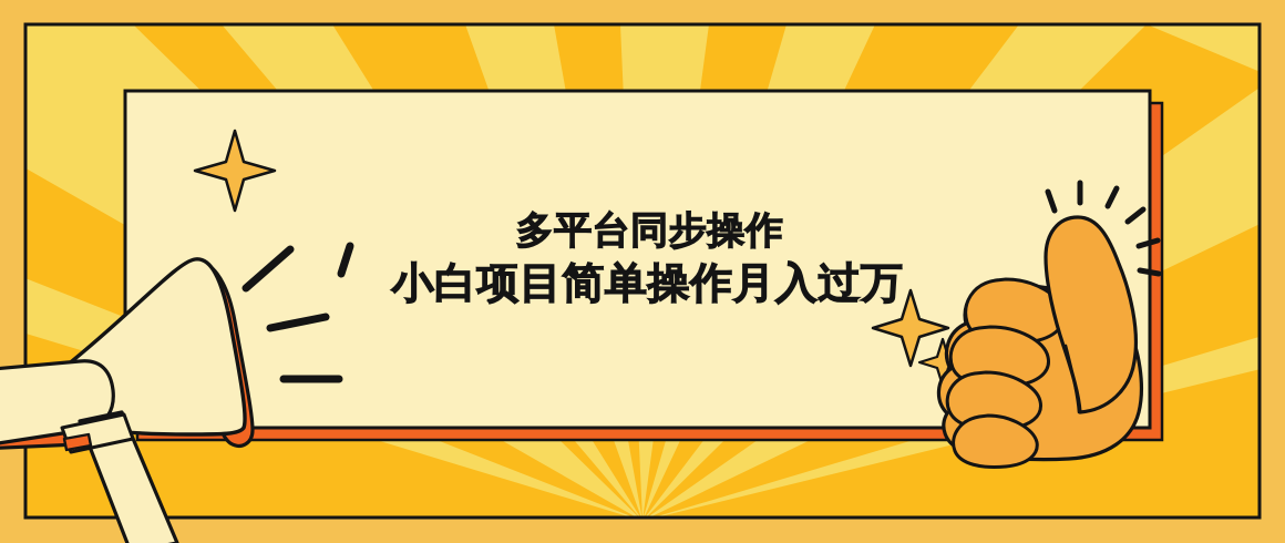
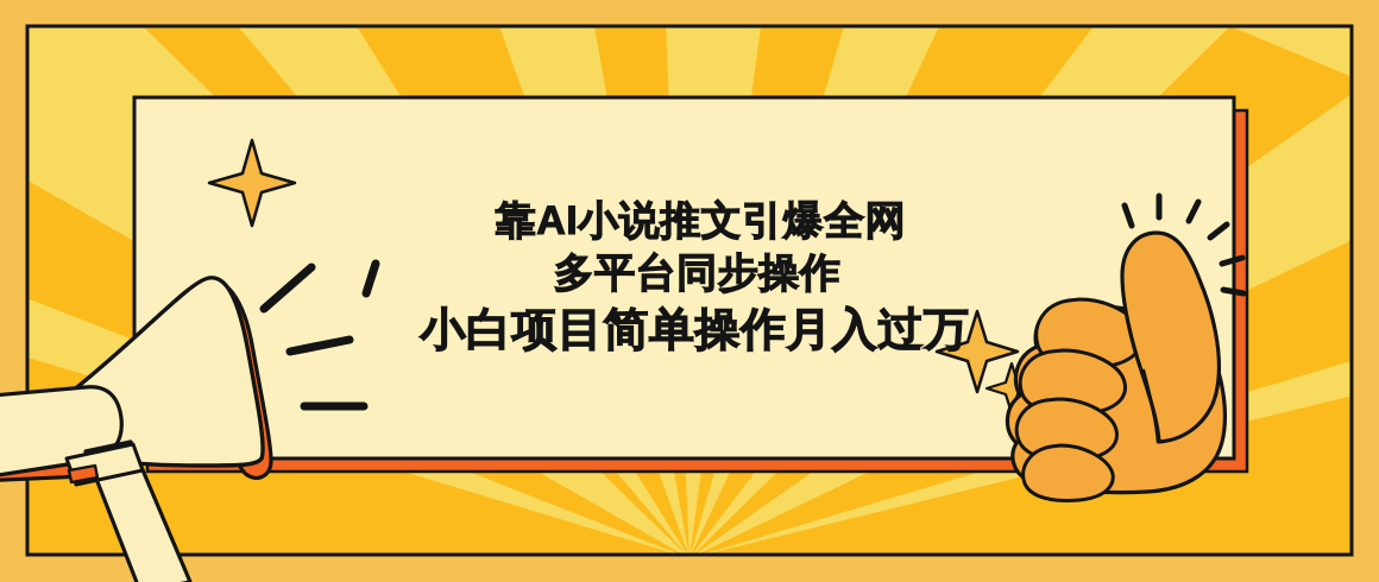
+ 靠AI小说推文引爆全网
  多平台同步操作
  小白项目简单操作月入过万
